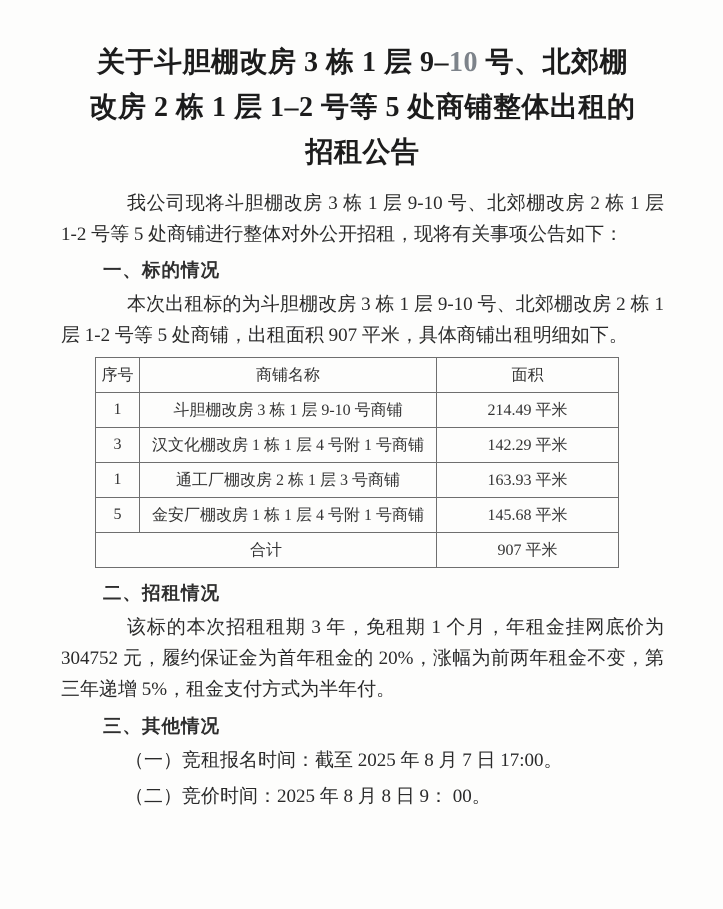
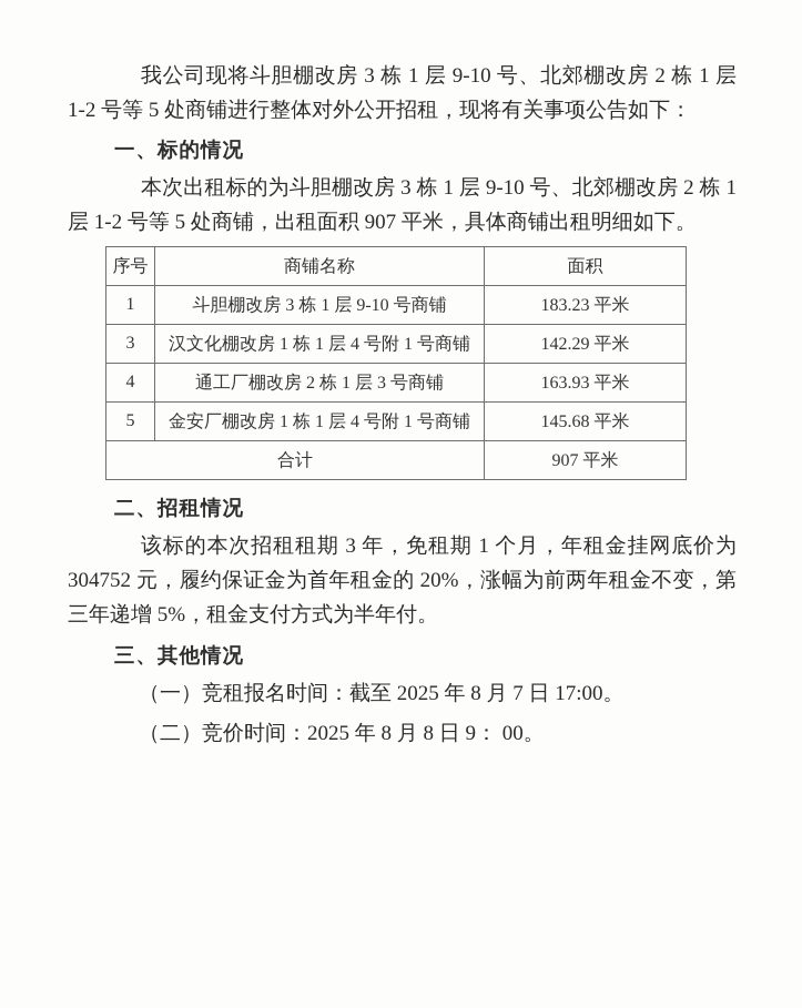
- 关于斗胆棚改房 3 栋 1 层 9–10 号、北郊棚改房 2 栋 1 层 1–2 号等 5 处商铺整体出租的招租公告
  我公司现将斗胆棚改房 3 栋 1 层 9-10 号、北郊棚改房 2 栋 1 层 1-2 号等 5 处商铺进行整体对外公开招租，现将有关事项公告如下：
  一、标的情况
  本次出租标的为斗胆棚改房 3 栋 1 层 9-10 号、北郊棚改房 2 栋 1 层 1-2 号等 5 处商铺，出租面积 907 平米，具体商铺出租明细如下。
  序号	商铺名称	面积
- 1	斗胆棚改房 3 栋 1 层 9-10 号商铺	214.49 平米
+ 1	斗胆棚改房 3 栋 1 层 9-10 号商铺	183.23 平米
  3	汉文化棚改房 1 栋 1 层 4 号附 1 号商铺	142.29 平米
- 1	通工厂棚改房 2 栋 1 层 3 号商铺	163.93 平米
+ 4	通工厂棚改房 2 栋 1 层 3 号商铺	163.93 平米
  5	金安厂棚改房 1 栋 1 层 4 号附 1 号商铺	145.68 平米
  合计	907 平米
  二、招租情况
  该标的本次招租租期 3 年，免租期 1 个月，年租金挂网底价为 304752 元，履约保证金为首年租金的 20%，涨幅为前两年租金不变，第三年递增 5%，租金支付方式为半年付。
  三、其他情况
  （一）竞租报名时间：截至 2025 年 8 月 7 日 17:00。
  （二）竞价时间：2025 年 8 月 8 日 9： 00。
